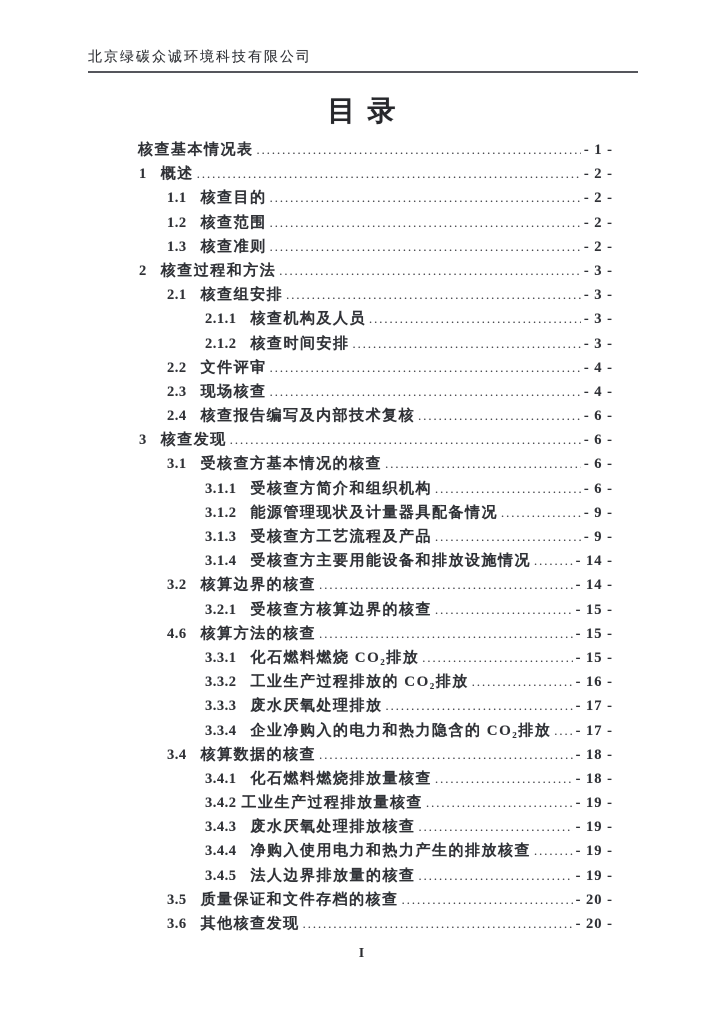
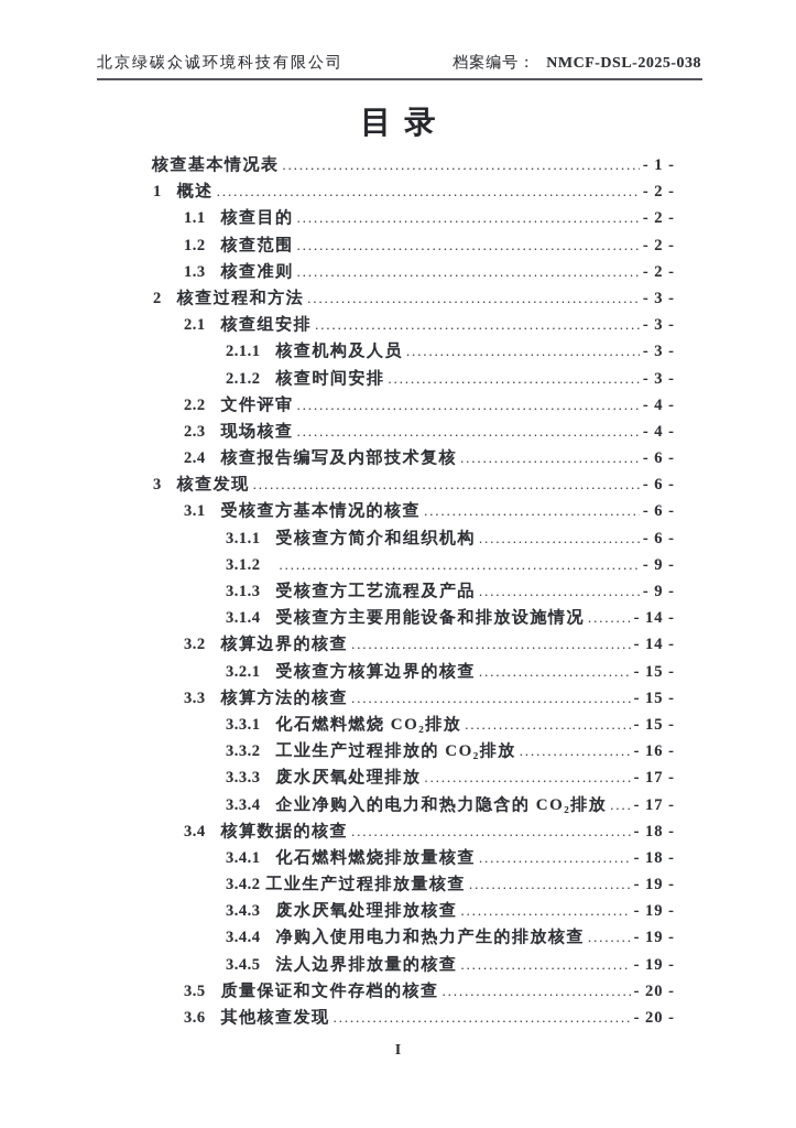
  北京绿碳众诚环境科技有限公司
+ 档案编号：
+ NMCF-DSL-2025-038
  目录
  核查基本情况表
  - 1 -
  1
  概述
  - 2 -
  1.1
  核查目的
  - 2 -
  1.2
  核查范围
  - 2 -
  1.3
  核查准则
  - 2 -
  2
  核查过程和方法
  - 3 -
  2.1
  核查组安排
  - 3 -
  2.1.1
  核查机构及人员
  - 3 -
  2.1.2
  核查时间安排
  - 3 -
  2.2
  文件评审
  - 4 -
  2.3
  现场核查
  - 4 -
  2.4
  核查报告编写及内部技术复核
  - 6 -
  3
  核查发现
  - 6 -
  3.1
  受核查方基本情况的核查
  - 6 -
  3.1.1
  受核查方简介和组织机构
  - 6 -
  3.1.2
- 能源管理现状及计量器具配备情况
  - 9 -
  3.1.3
  受核查方工艺流程及产品
  - 9 -
  3.1.4
  受核查方主要用能设备和排放设施情况
  - 14 -
  3.2
  核算边界的核查
  - 14 -
  3.2.1
  受核查方核算边界的核查
  - 15 -
- 4.6
+ 3.3
  核算方法的核查
  - 15 -
  3.3.1
  化石燃料燃烧 CO₂排放
  - 15 -
  3.3.2
  工业生产过程排放的 CO₂排放
  - 16 -
  3.3.3
  废水厌氧处理排放
  - 17 -
  3.3.4
  企业净购入的电力和热力隐含的 CO₂排放
  - 17 -
  3.4
  核算数据的核查
  - 18 -
  3.4.1
  化石燃料燃烧排放量核查
  - 18 -
  3.4.2
  工业生产过程排放量核查
  - 19 -
  3.4.3
  废水厌氧处理排放核查
  - 19 -
  3.4.4
  净购入使用电力和热力产生的排放核查
  - 19 -
  3.4.5
  法人边界排放量的核查
  - 19 -
  3.5
  质量保证和文件存档的核查
  - 20 -
  3.6
  其他核查发现
  - 20 -
  I
